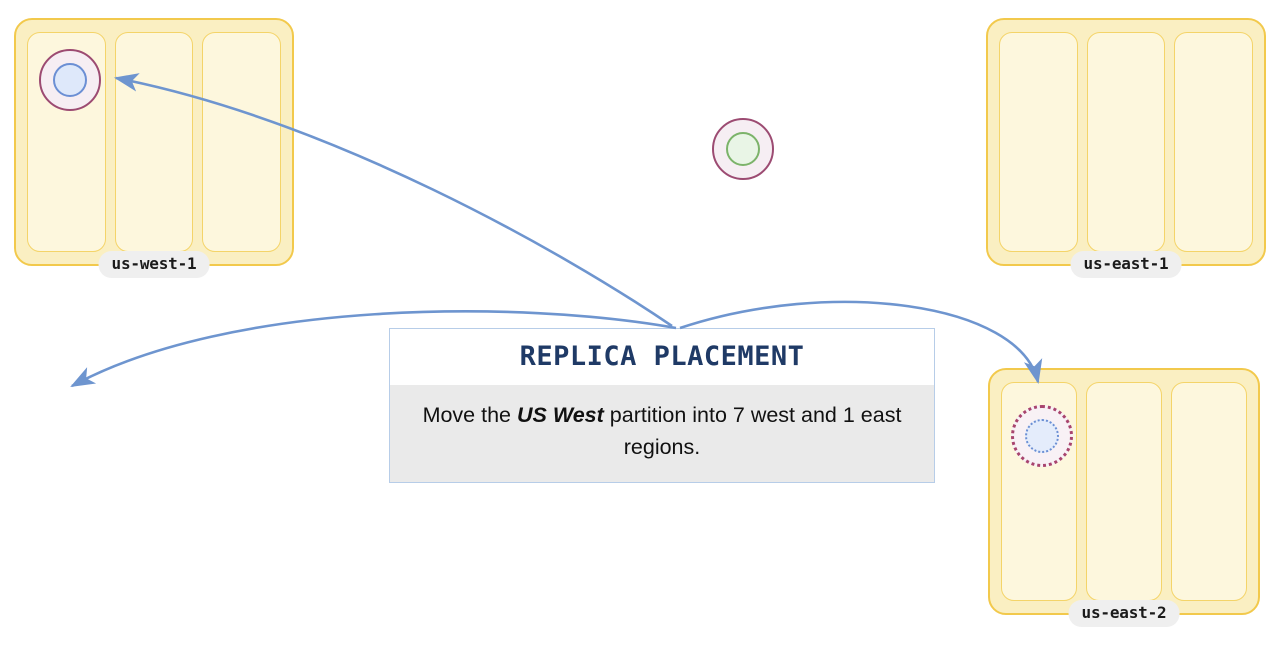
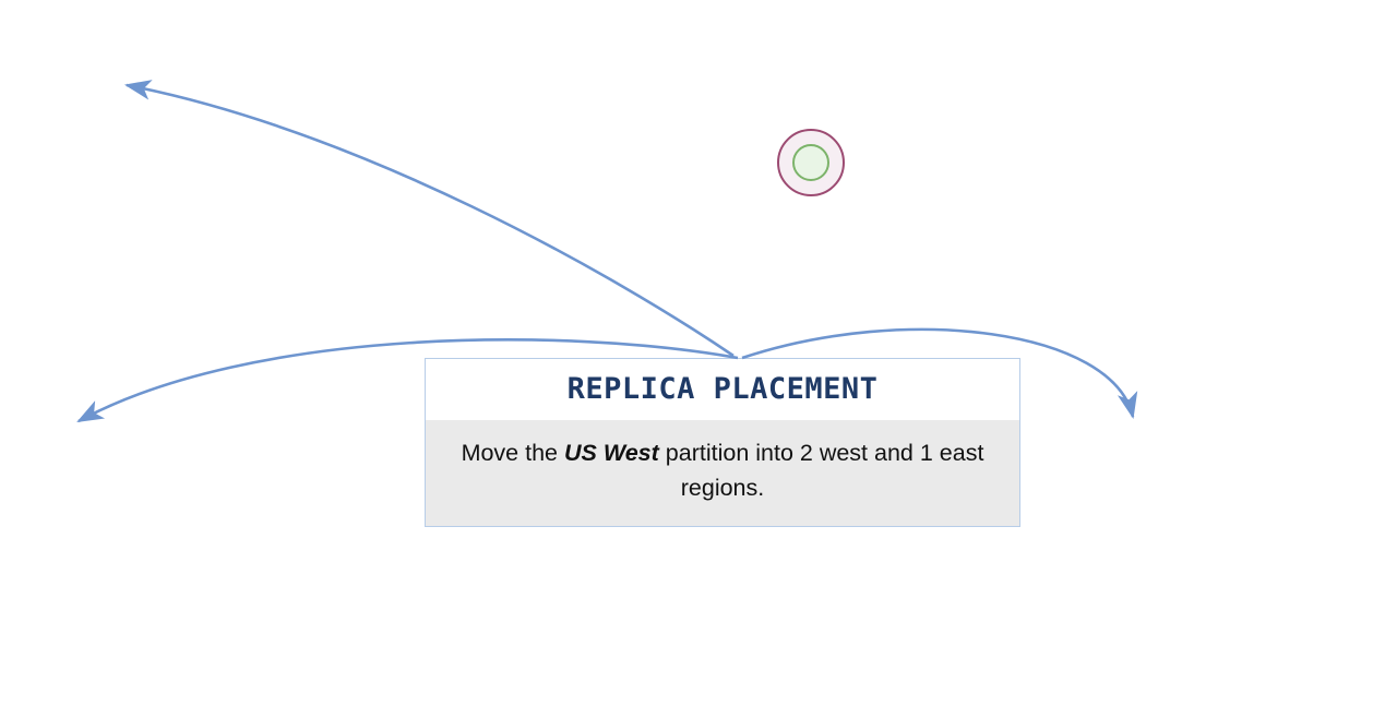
- us-west-1
- us-east-1
- us-east-2
  REPLICA PLACEMENT
- Move the US West partition into 7 west and 1 east regions.
+ Move the US West partition into 2 west and 1 east regions.
